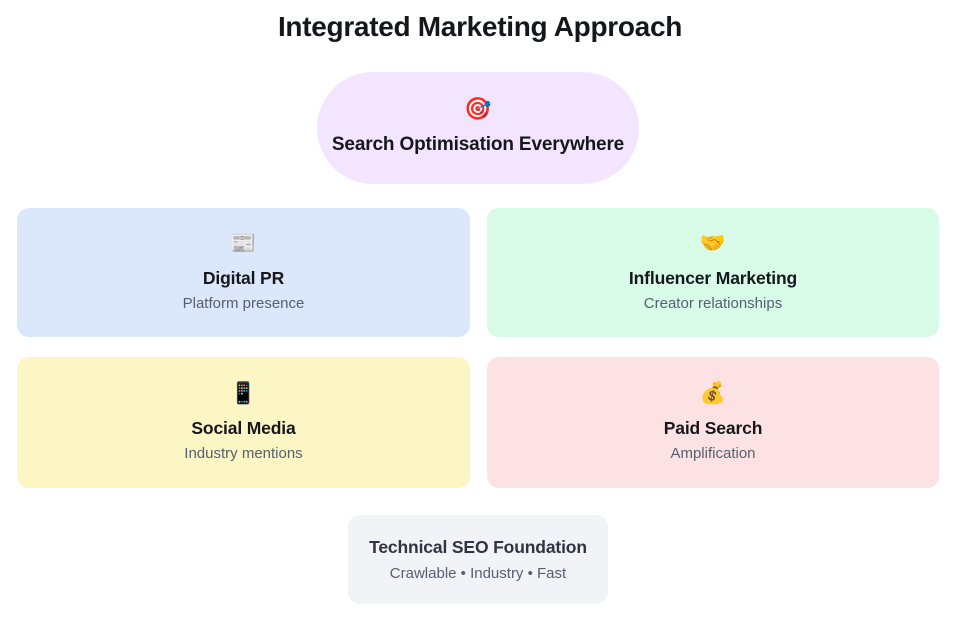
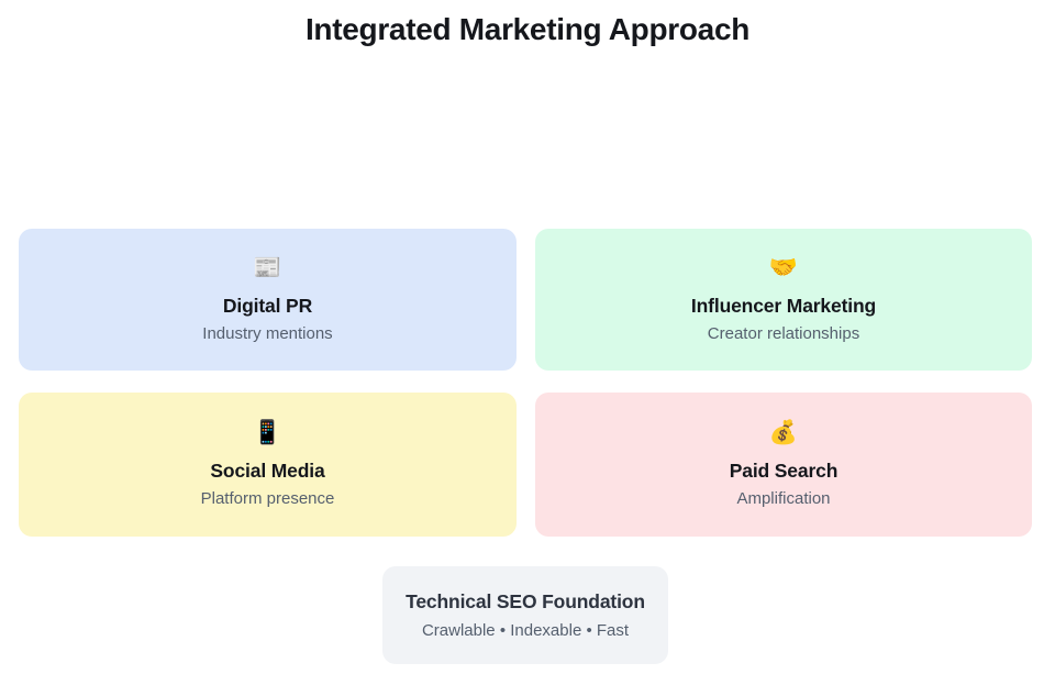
  Integrated Marketing Approach
- 🎯
- Search Optimisation Everywhere
  📰
  Digital PR
- Platform presence
+ Industry mentions
  🤝
  Influencer Marketing
  Creator relationships
  📱
  Social Media
- Industry mentions
+ Platform presence
  💰
  Paid Search
  Amplification
  Technical SEO Foundation
- Crawlable • Industry • Fast
+ Crawlable • Indexable • Fast
